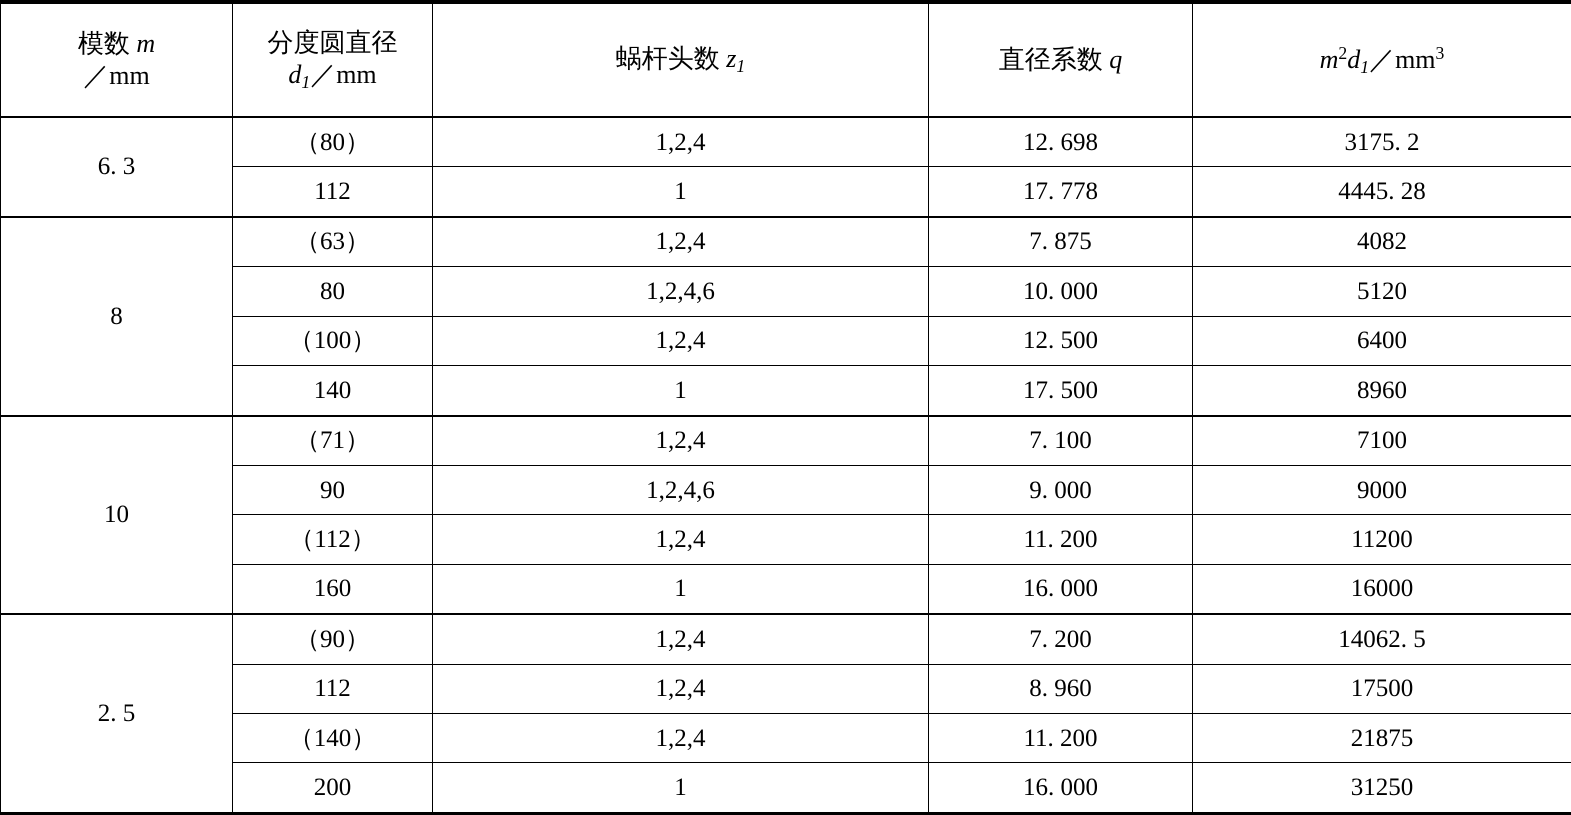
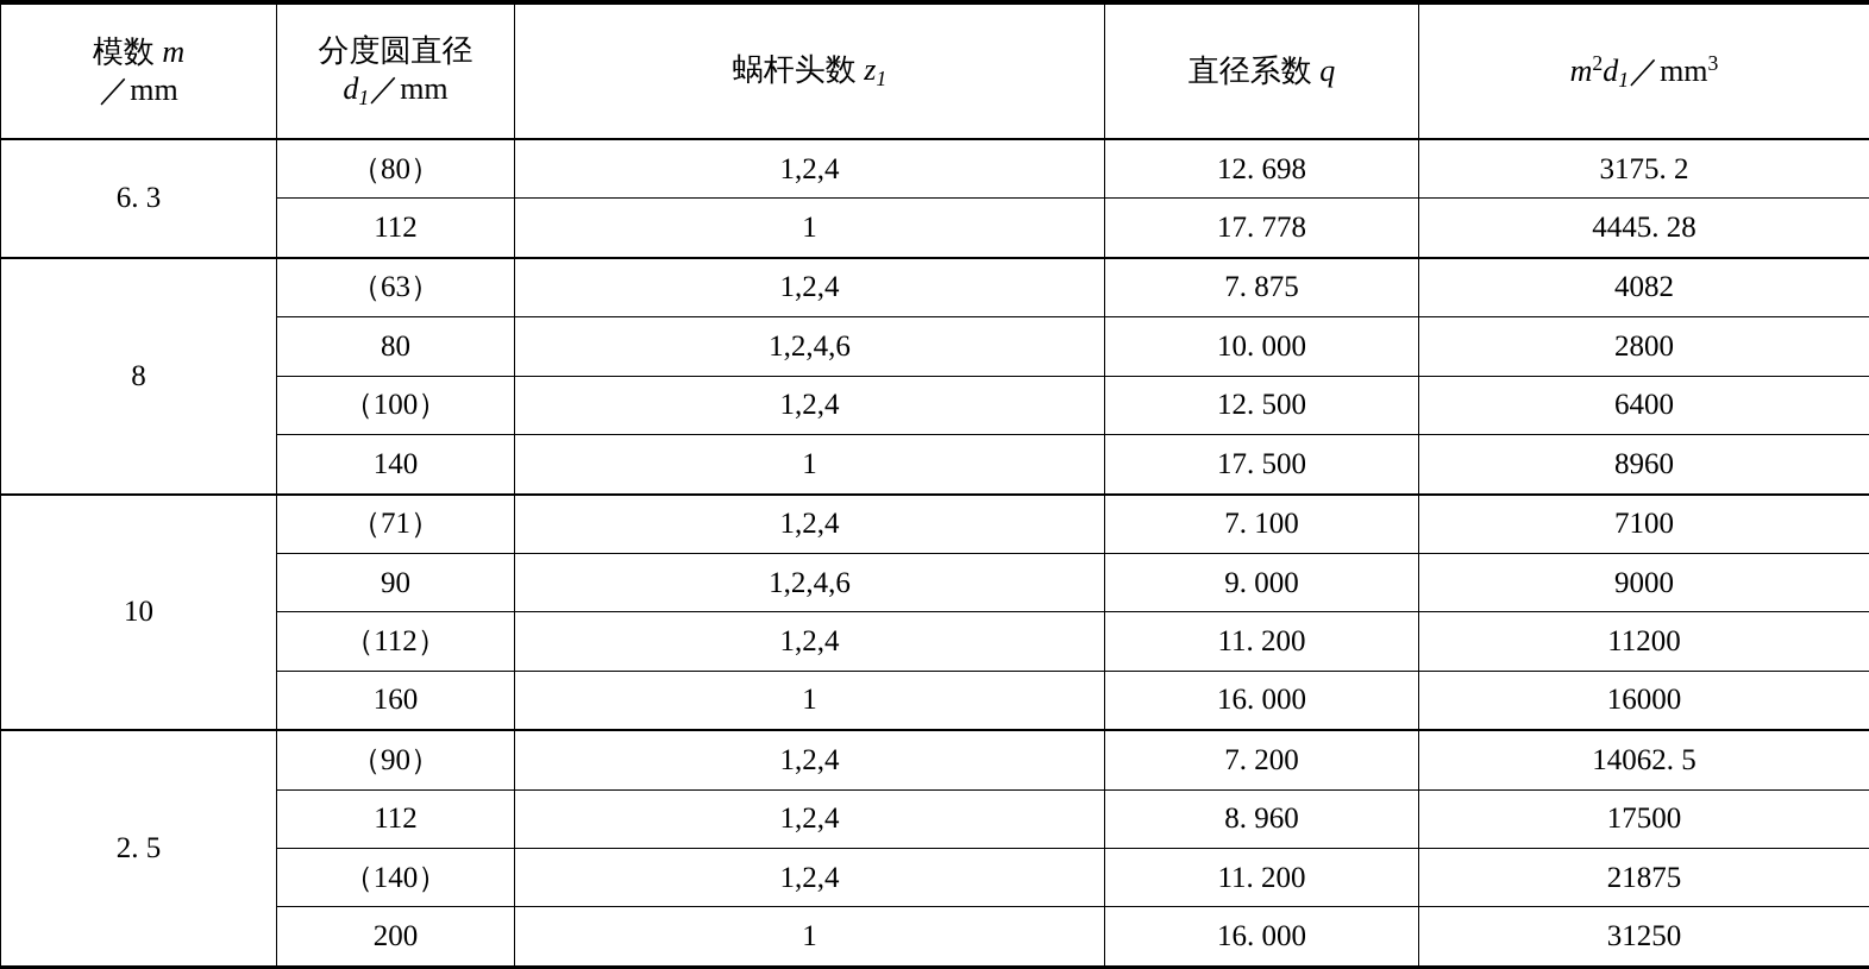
  模数 m ／mm	分度圆直径 d1／mm	蜗杆头数 z1	直径系数 q	m2d1／mm3
  6. 3	（80）	1,2,4	12. 698	3175. 2
  112	1	17. 778	4445. 28
  8	（63）	1,2,4	7. 875	4082
- 80	1,2,4,6	10. 000	5120
+ 80	1,2,4,6	10. 000	2800
  （100）	1,2,4	12. 500	6400
  140	1	17. 500	8960
  10	（71）	1,2,4	7. 100	7100
  90	1,2,4,6	9. 000	9000
  （112）	1,2,4	11. 200	11200
  160	1	16. 000	16000
  2. 5	（90）	1,2,4	7. 200	14062. 5
  112	1,2,4	8. 960	17500
  （140）	1,2,4	11. 200	21875
  200	1	16. 000	31250
